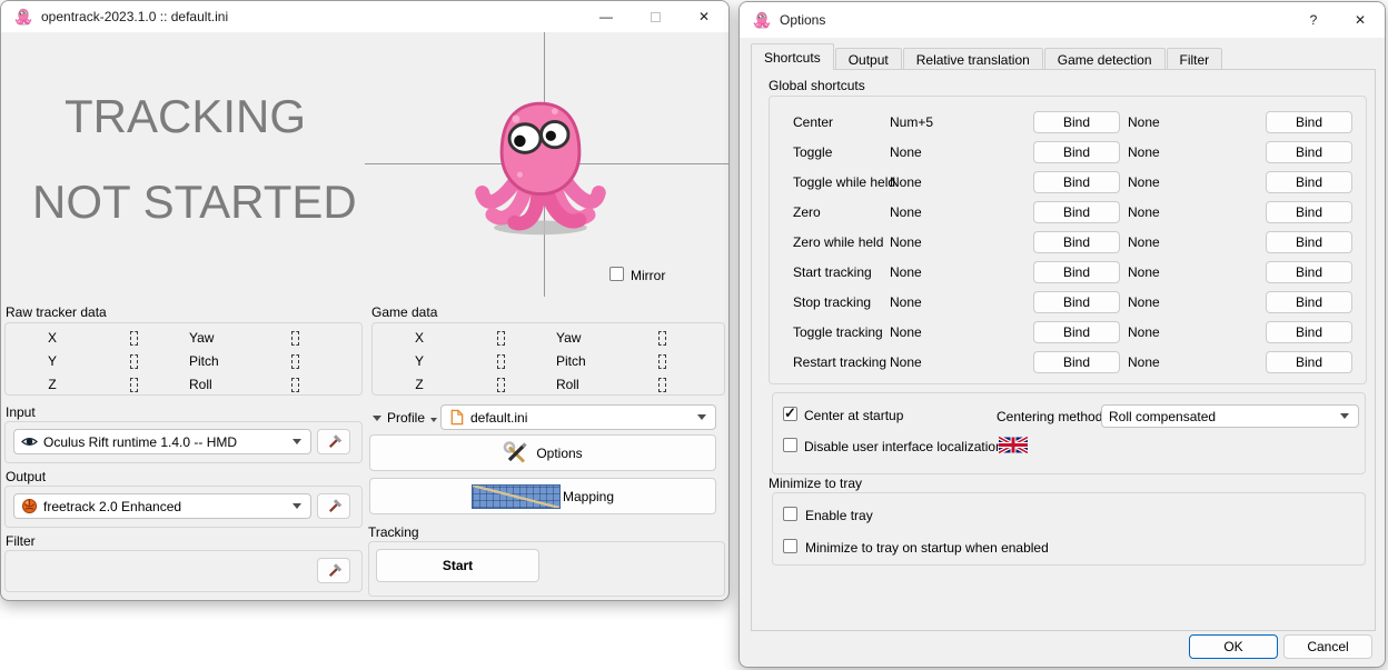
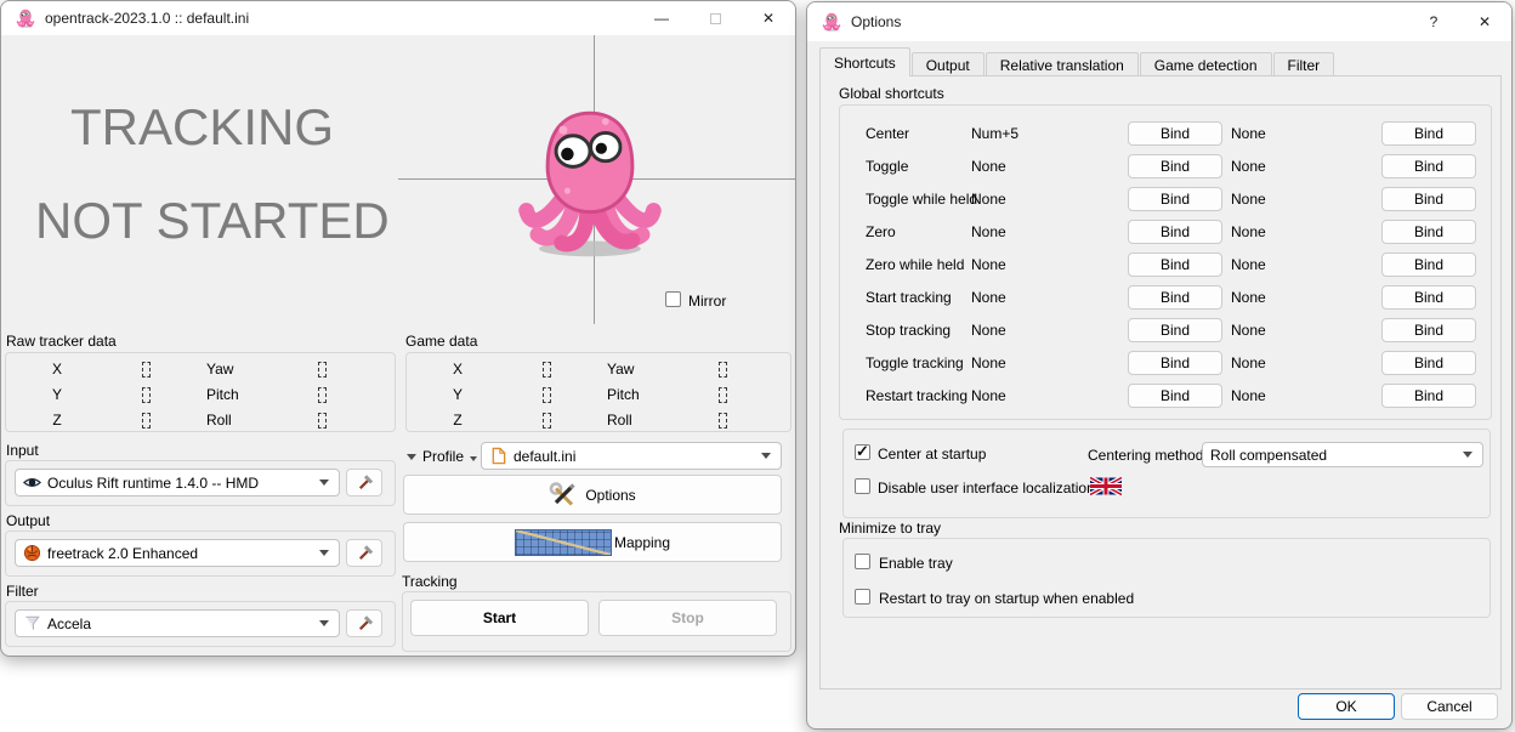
  opentrack-2023.1.0 :: default.ini
  —
  ✕
  TRACKING
  NOT STARTED
  Mirror
  Raw tracker data
  X
  Yaw
  Y
  Pitch
  Z
  Roll
  Game data
  X
  Yaw
  Y
  Pitch
  Z
  Roll
  Input
  Oculus Rift runtime 1.4.0 -- HMD
  Output
  freetrack 2.0 Enhanced
  Filter
+ Accela
  Profile
  default.ini
  Options
  Mapping
  Tracking
  Start
+ Stop
  Options
  ?
  ✕
  Shortcuts
  Output
  Relative translation
  Game detection
  Filter
  Global shortcuts
  Center
  Num+5
  Bind
  None
  Bind
  Toggle
  None
  Bind
  None
  Bind
  Toggle while hel
  None
  Bind
  None
  Bind
  Zero
  None
  Bind
  None
  Bind
  Zero while held
  None
  Bind
  None
  Bind
  Start tracking
  None
  Bind
  None
  Bind
  Stop tracking
  None
  Bind
  None
  Bind
  Toggle tracking
  None
  Bind
  None
  Bind
  Restart tracking
  None
  Bind
  None
  Bind
  Center at startup
  Centering method
  Roll compensated
  Disable user interface localizatio
  Minimize to tray
  Enable tray
- Minimize to tray on startup when enabled
+ Restart to tray on startup when enabled
  OK
  Cancel
